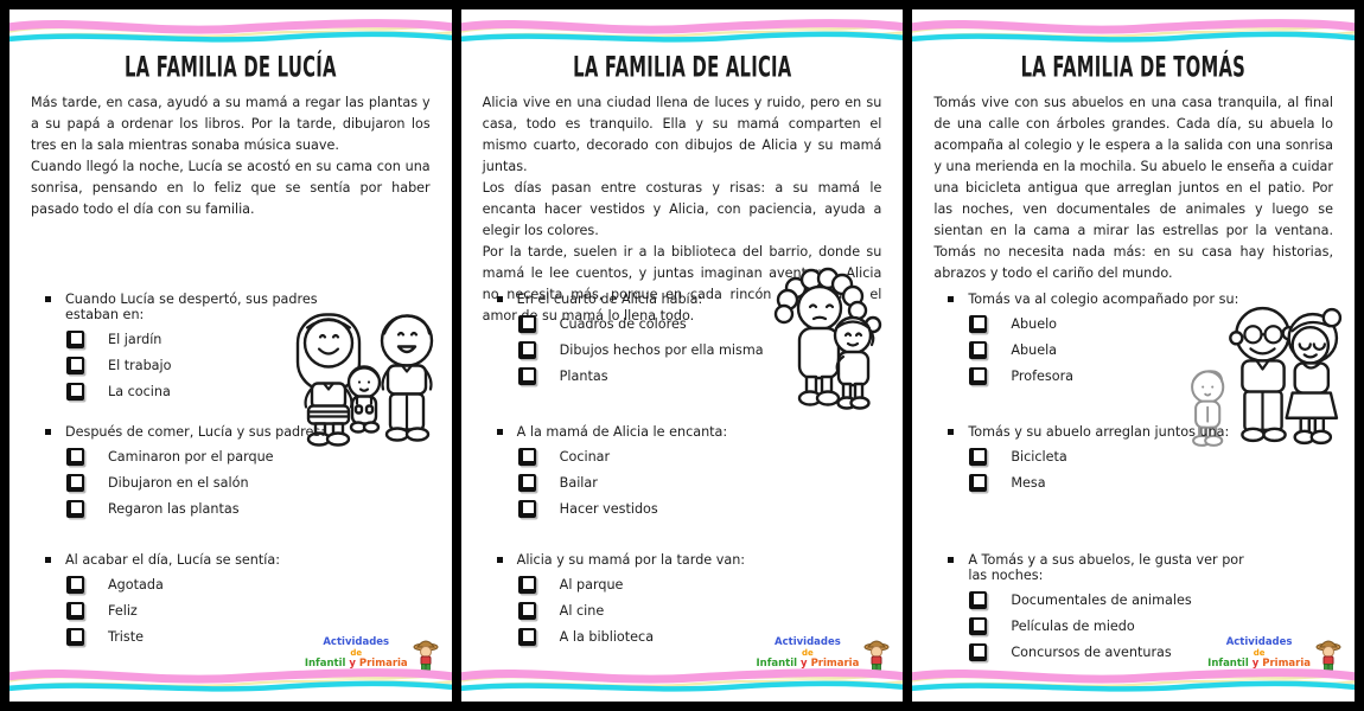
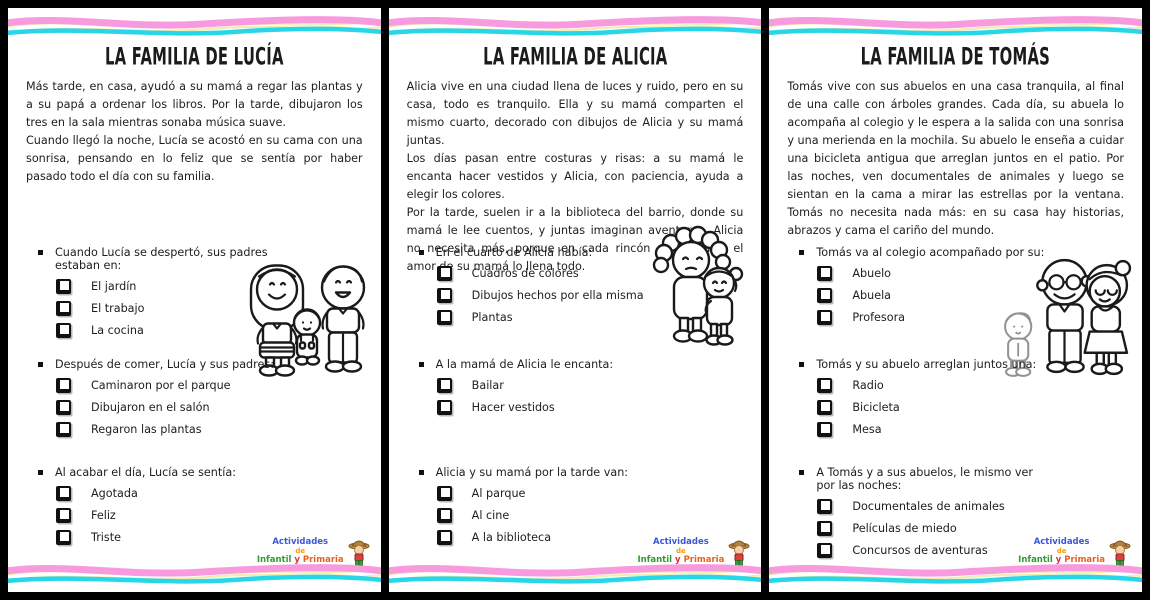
  LA FAMILIA DE LUCÍA
  Más tarde, en casa, ayudó a su mamá a regar las plantas y a su papá a ordenar los libros. Por la tarde, dibujaron los tres en la sala mientras sonaba música suave.
  Cuando llegó la noche, Lucía se acostó en su cama con una sonrisa, pensando en lo feliz que se sentía por haber pasado todo el día con su familia.
  Cuando Lucía se despertó, sus padres estaban en:
  El jardín
  El trabajo
  La cocina
  Después de comer, Lucía y sus padres:
  Caminaron por el parque
  Dibujaron en el salón
  Regaron las plantas
  Al acabar el día, Lucía se sentía:
  Agotada
  Feliz
  Triste
  Actividades
  de
  Infantil y Primaria
  LA FAMILIA DE ALICIA
  Alicia vive en una ciudad llena de luces y ruido, pero en su casa, todo es tranquilo. Ella y su mamá comparten el mismo cuarto, decorado con dibujos de Alicia y su mamá juntas.
  Los días pasan entre costuras y risas: a su mamá le encanta hacer vestidos y Alicia, con paciencia, ayuda a elegir los colores.
  Por la tarde, suelen ir a la biblioteca del barrio, donde su mamá le lee cuentos, y juntas imaginan aven Alicia no necesita más, porque en cada rincón el amor su mamá lo llena todo.
  En el cuarto de Alicia había:
  Cuadros de colores
  Dibujos hechos por ella misma
  Plantas
  A la mamá de Alicia le encanta:
- Cocinar
  Bailar
  Hacer vestidos
  Alicia y su mamá por la tarde van:
  Al parque
  Al cine
  A la biblioteca
  Actividades
  de
  Infantil y Primaria
  LA FAMILIA DE TOMÁS
- Tomás vive con sus abuelos en una casa tranquila, al final de una calle con árboles grandes. Cada día, su abuela lo acompaña al colegio y le espera a la salida con una sonrisa y una merienda en la mochila. Su abuelo le enseña a cuidar una bicicleta antigua que arreglan juntos en el patio. Por las noches, ven documentales de animales y luego se sientan en la cama a mirar las estrellas por la ventana. Tomás no necesita nada más: en su casa hay historias, abrazos y todo el cariño del mundo.
+ Tomás vive con sus abuelos en una casa tranquila, al final de una calle con árboles grandes. Cada día, su abuela lo acompaña al colegio y le espera a la salida con una sonrisa y una merienda en la mochila. Su abuelo le enseña a cuidar una bicicleta antigua que arreglan juntos en el patio. Por las noches, ven documentales de animales y luego se sientan en la cama a mirar las estrellas por la ventana. Tomás no necesita nada más: en su casa hay historias, abrazos y cama el cariño del mundo.
  Tomás va al colegio acompañado por su:
  Abuelo
  Abuela
  Profesora
  Tomás y su abuelo arreglan juntos una:
+ Radio
  Bicicleta
  Mesa
- A Tomás y a sus abuelos, le gusta ver por las noches:
+ A Tomás y a sus abuelos, le mismo ver por las noches:
  Documentales de animales
  Películas de miedo
  Concursos de aventuras
  Actividades
  de
  Infantil y Primaria
